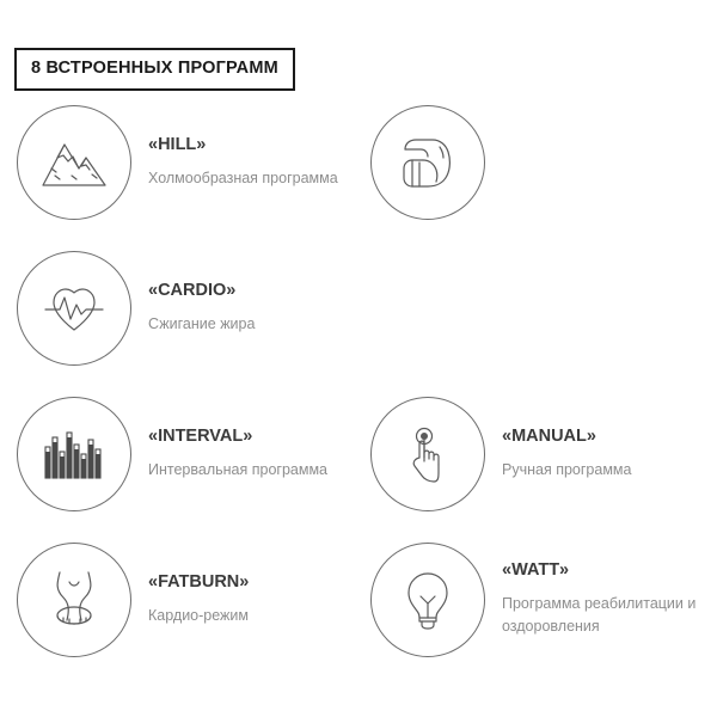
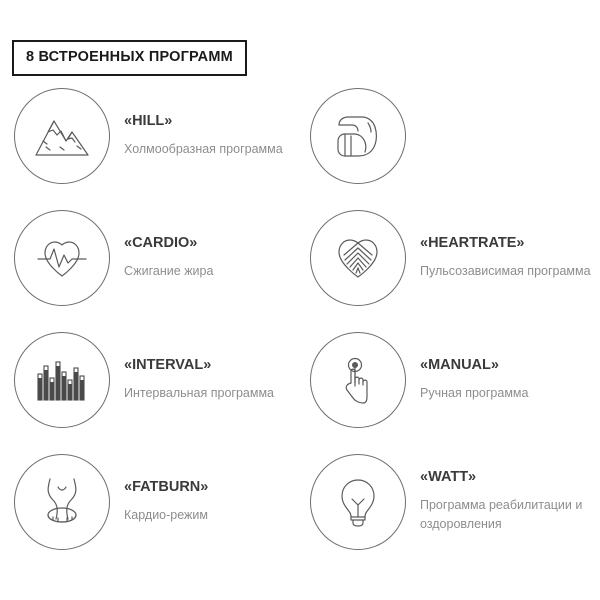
  8 ВСТРОЕННЫХ ПРОГРАММ
  «HILL»
  Холмообразная программа
  «CARDIO»
  Сжигание жира
+ «HEARTRATE»
+ Пульсозависимая программа
  «INTERVAL»
  Интервальная программа
  «MANUAL»
  Ручная программа
  «FATBURN»
  Кардио-режим
  «WATT»
  Программа реабилитации и оздоровления
